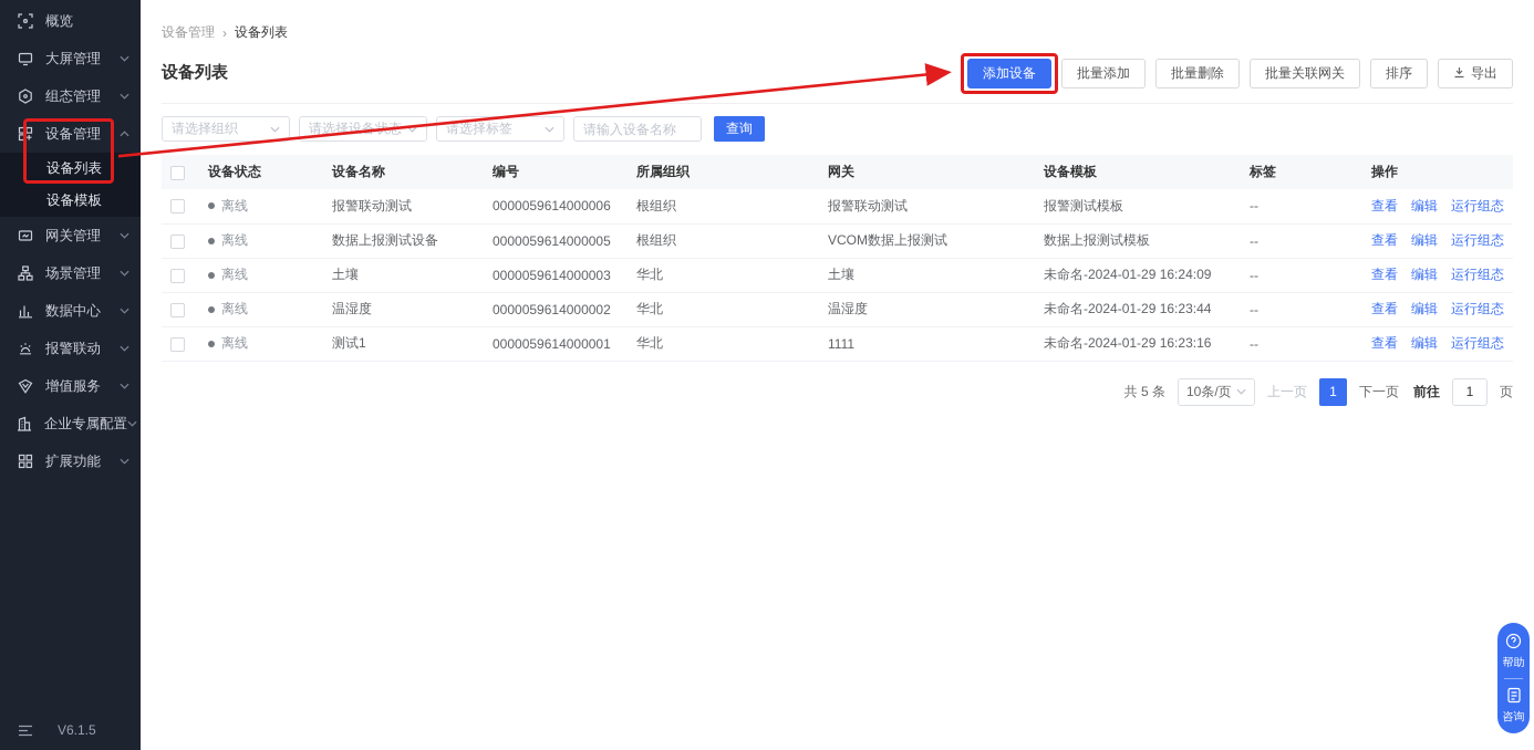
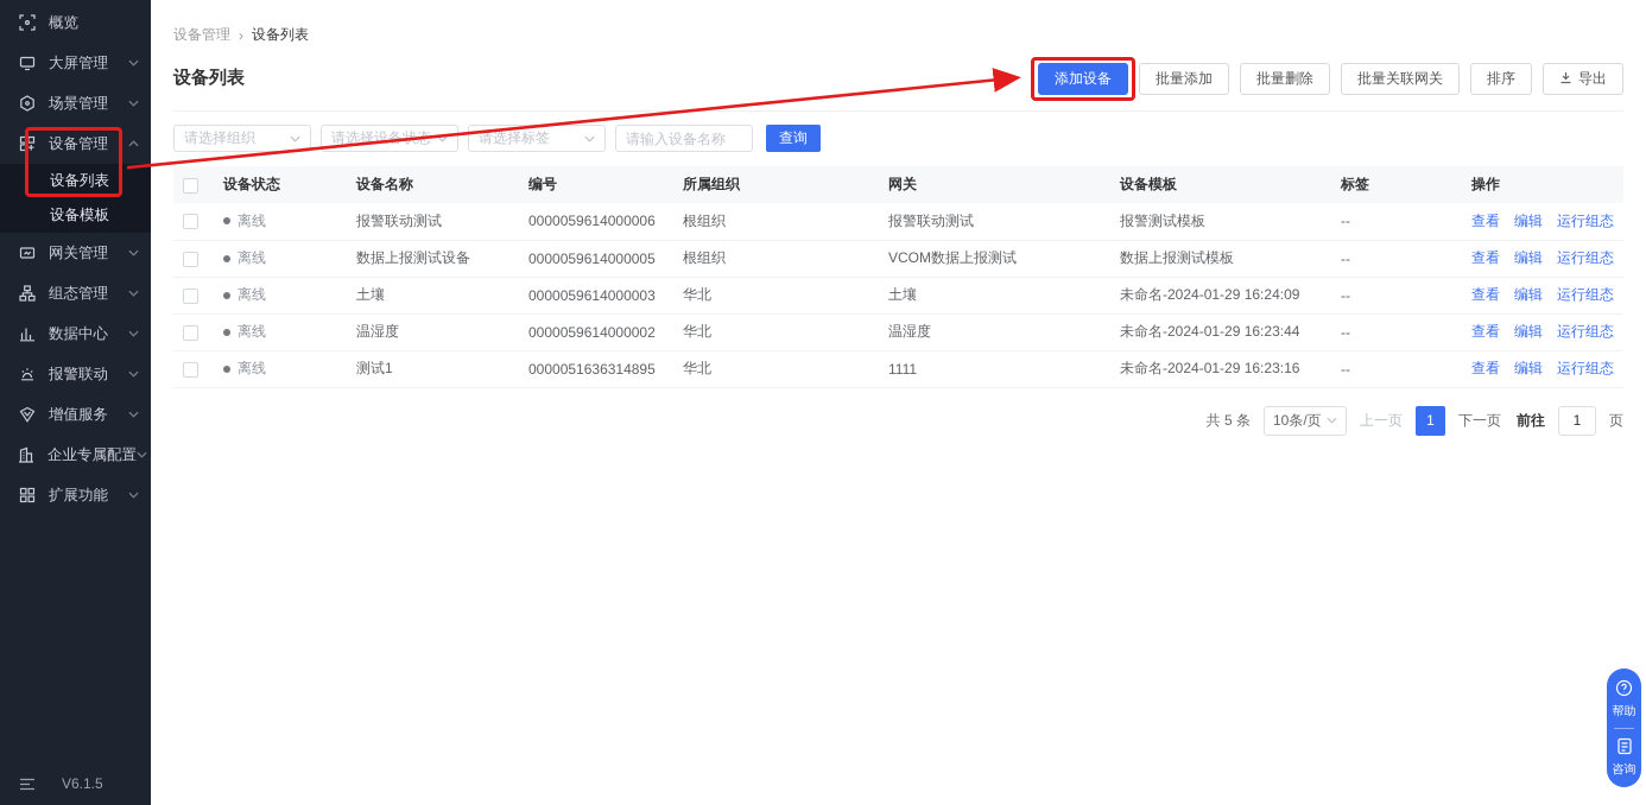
  概览
  大屏管理
- 组态管理
+ 场景管理
  设备管理
  设备列表
  设备模板
  网关管理
- 场景管理
+ 组态管理
  数据中心
  报警联动
  增值服务
  企业专属配置
  扩展功能
  V6.1.5
  设备管理
  ›
  设备列表
  设备列表
  添加设备
  批量添加
  批量删除
  批量关联网关
  排序
  导出
  请选择组织
  请选择设备
  请选择标签
  请输入设备名称
  查询
  	设备状态	设备名称	编号	所属组织	网关	设备模板	标签	操作
  	离线	报警联动测试	0000059614000006	根组织	报警联动测试	报警测试模板	--	查看 编辑 运行组态
  	离线	数据上报测试设备	0000059614000005	根组织	VCOM数据上报测试	数据上报测试模板	--	查看 编辑 运行组态
  	离线	土壤	0000059614000003	华北	土壤	未命名-2024-01-29 16:24:09	--	查看 编辑 运行组态
  	离线	温湿度	0000059614000002	华北	温湿度	未命名-2024-01-29 16:23:44	--	查看 编辑 运行组态
- 	离线	测试1	0000059614000001	华北	1111	未命名-2024-01-29 16:23:16	--	查看 编辑 运行组态
+ 	离线	测试1	0000051636314895	华北	1111	未命名-2024-01-29 16:23:16	--	查看 编辑 运行组态
  共 5 条
  10条/页
  上一页
  1
  下一页
  前往
  1
  页
  帮助
  咨询
